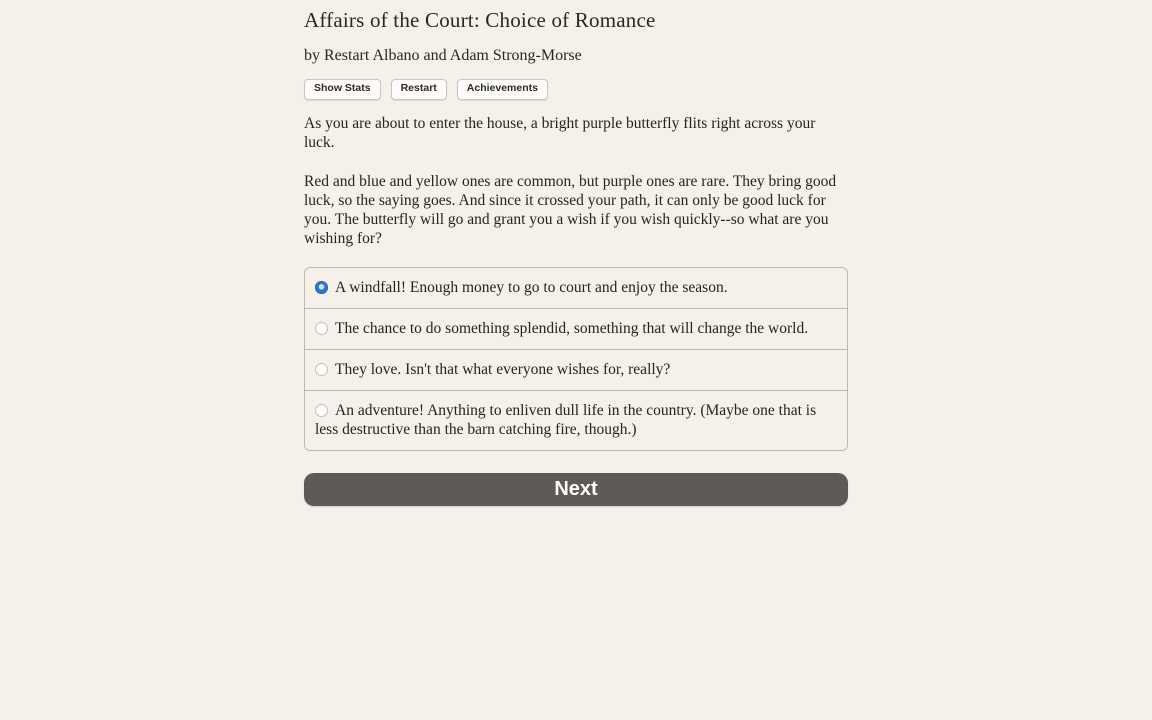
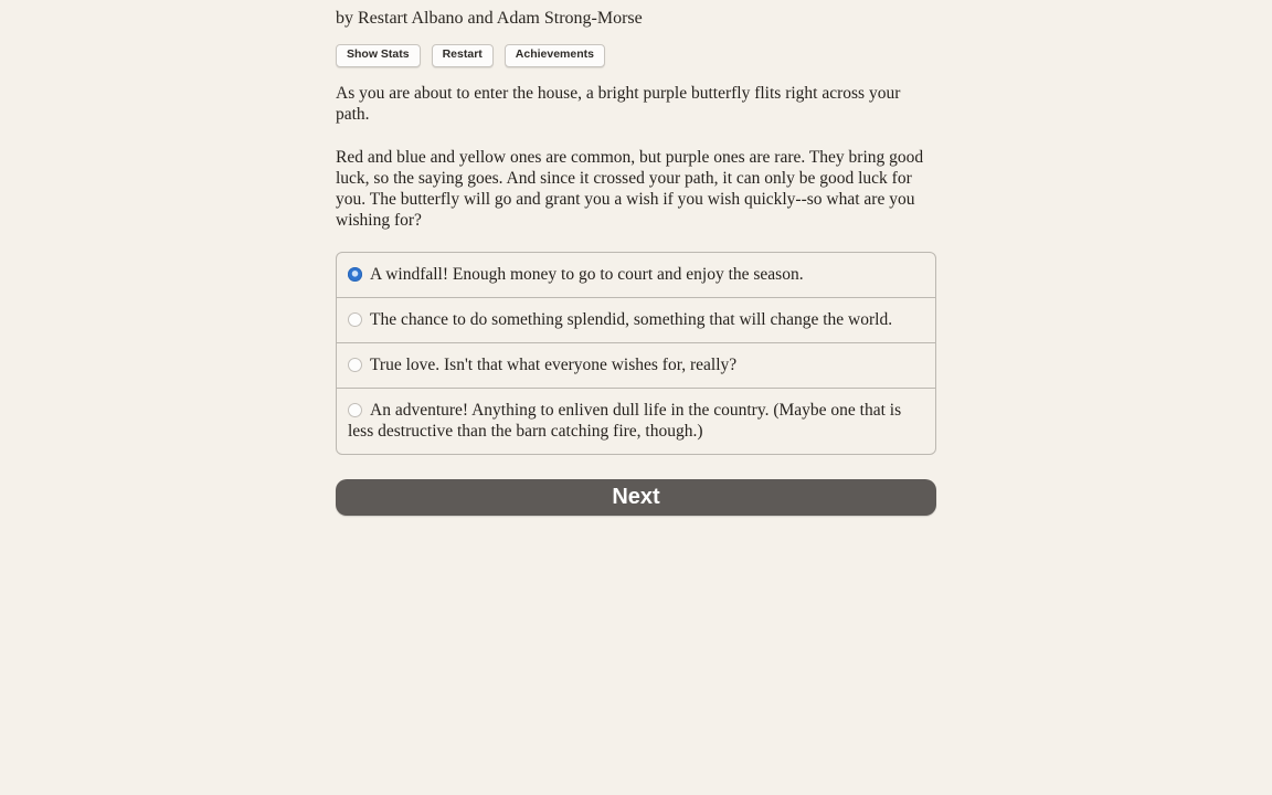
- Affairs of the Court: Choice of Romance
  by Restart Albano and Adam Strong-Morse
  Show Stats
  Restart
  Achievements
- As you are about to enter the house, a bright purple butterfly flits right across your luck.
+ As you are about to enter the house, a bright purple butterfly flits right across your path.
  Red and blue and yellow ones are common, but purple ones are rare. They bring good luck, so the saying goes. And since it crossed your path, it can only be good luck for you. The butterfly will go and grant you a wish if you wish quickly--so what are you wishing for?
  A windfall! Enough money to go to court and enjoy the season.
  The chance to do something splendid, something that will change the world.
- They love. Isn't that what everyone wishes for, really?
+ True love. Isn't that what everyone wishes for, really?
  An adventure! Anything to enliven dull life in the country. (Maybe one that is less destructive than the barn catching fire, though.)
  Next
